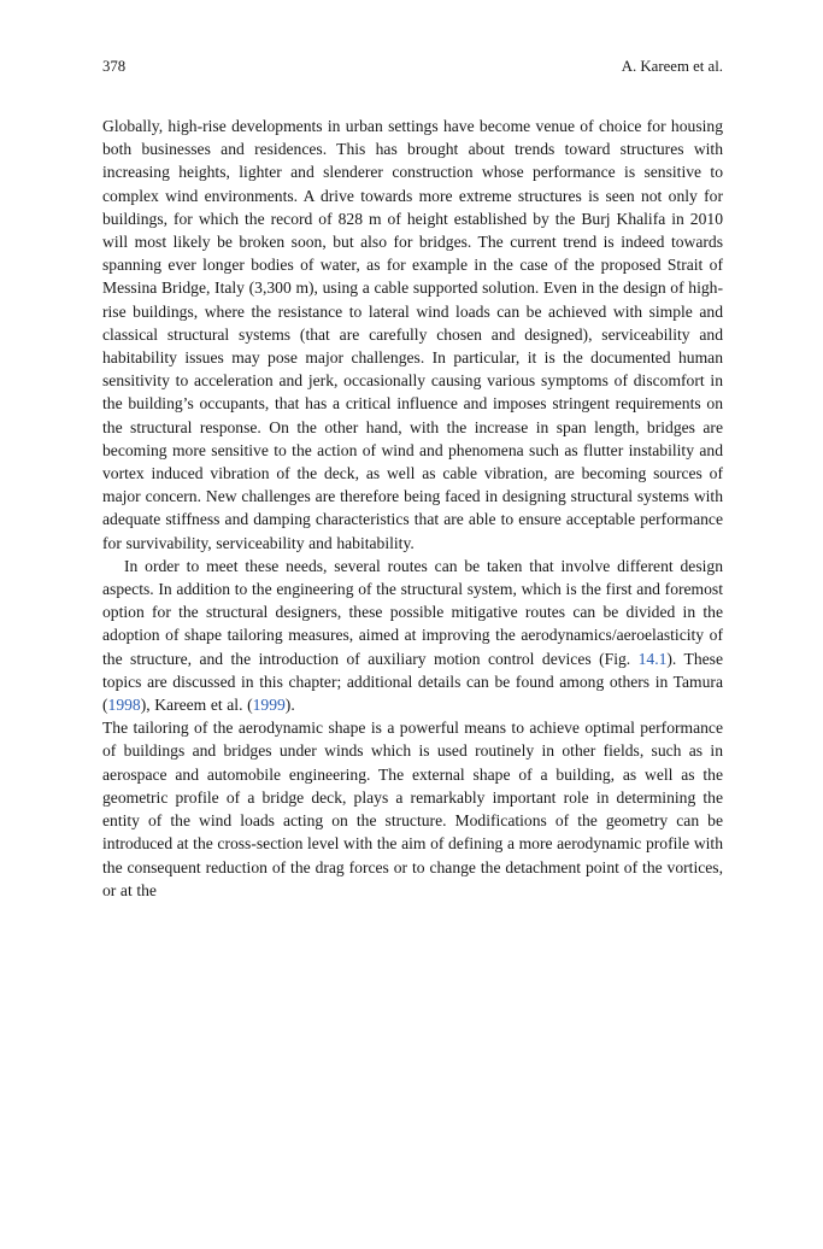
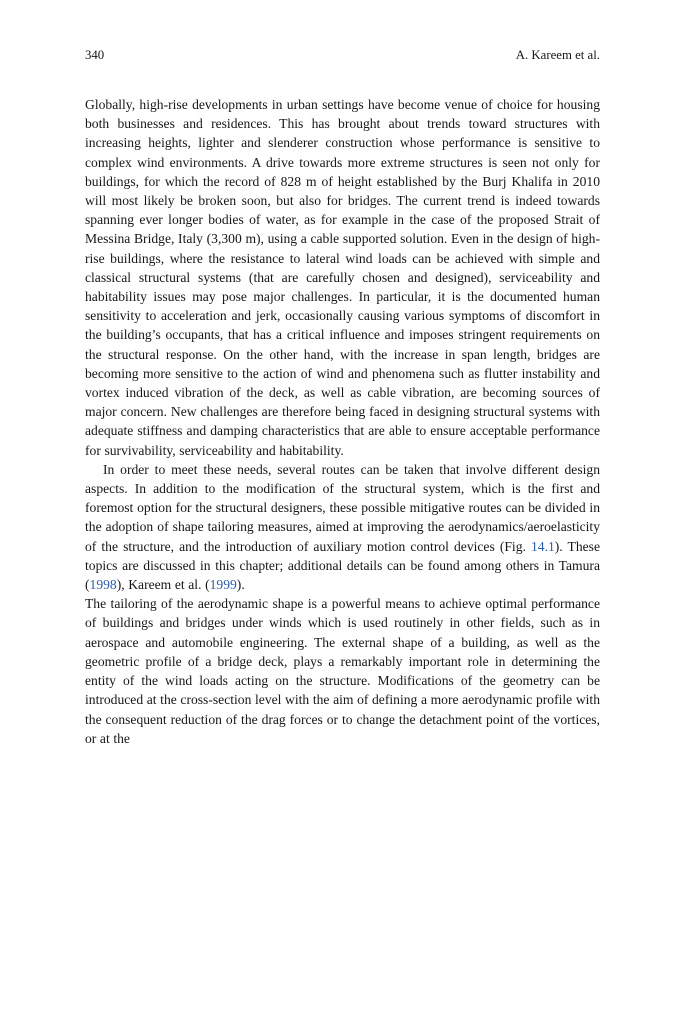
- 378
+ 340
  A. Kareem et al.
  Globally, high-rise developments in urban settings have become venue of choice for housing both businesses and residences. This has brought about trends toward structures with increasing heights, lighter and slenderer construction whose performance is sensitive to complex wind environments. A drive towards more extreme structures is seen not only for buildings, for which the record of 828 m of height established by the Burj Khalifa in 2010 will most likely be broken soon, but also for bridges. The current trend is indeed towards spanning ever longer bodies of water, as for example in the case of the proposed Strait of Messina Bridge, Italy (3,300 m), using a cable supported solution. Even in the design of high-rise buildings, where the resistance to lateral wind loads can be achieved with simple and classical structural systems (that are carefully chosen and designed), serviceability and habitability issues may pose major challenges. In particular, it is the documented human sensitivity to acceleration and jerk, occasionally causing various symptoms of discomfort in the building’s occupants, that has a critical influence and imposes stringent requirements on the structural response. On the other hand, with the increase in span length, bridges are becoming more sensitive to the action of wind and phenomena such as flutter instability and vortex induced vibration of the deck, as well as cable vibration, are becoming sources of major concern. New challenges are therefore being faced in designing structural systems with adequate stiffness and damping characteristics that are able to ensure acceptable performance for survivability, serviceability and habitability.
- In order to meet these needs, several routes can be taken that involve different design aspects. In addition to the engineering of the structural system, which is the first and foremost option for the structural designers, these possible mitigative routes can be divided in the adoption of shape tailoring measures, aimed at improving the aerodynamics/aeroelasticity of the structure, and the introduction of auxiliary motion control devices (Fig. 14.1). These topics are discussed in this chapter; additional details can be found among others in Tamura (1998), Kareem et al. (1999).
+ In order to meet these needs, several routes can be taken that involve different design aspects. In addition to the modification of the structural system, which is the first and foremost option for the structural designers, these possible mitigative routes can be divided in the adoption of shape tailoring measures, aimed at improving the aerodynamics/aeroelasticity of the structure, and the introduction of auxiliary motion control devices (Fig. 14.1). These topics are discussed in this chapter; additional details can be found among others in Tamura (1998), Kareem et al. (1999).
  The tailoring of the aerodynamic shape is a powerful means to achieve optimal performance of buildings and bridges under winds which is used routinely in other fields, such as in aerospace and automobile engineering. The external shape of a building, as well as the geometric profile of a bridge deck, plays a remarkably important role in determining the entity of the wind loads acting on the structure. Modifications of the geometry can be introduced at the cross-section level with the aim of defining a more aerodynamic profile with the consequent reduction of the drag forces or to change the detachment point of the vortices, or at the
